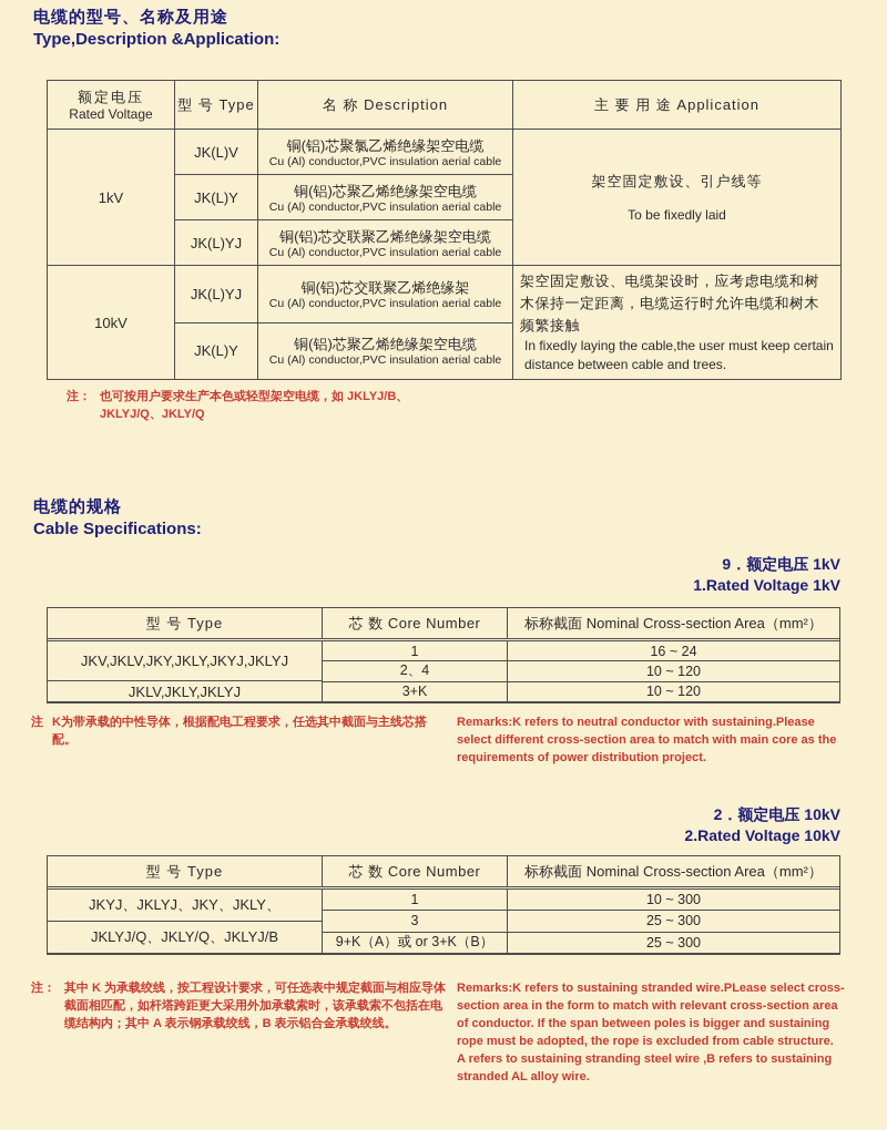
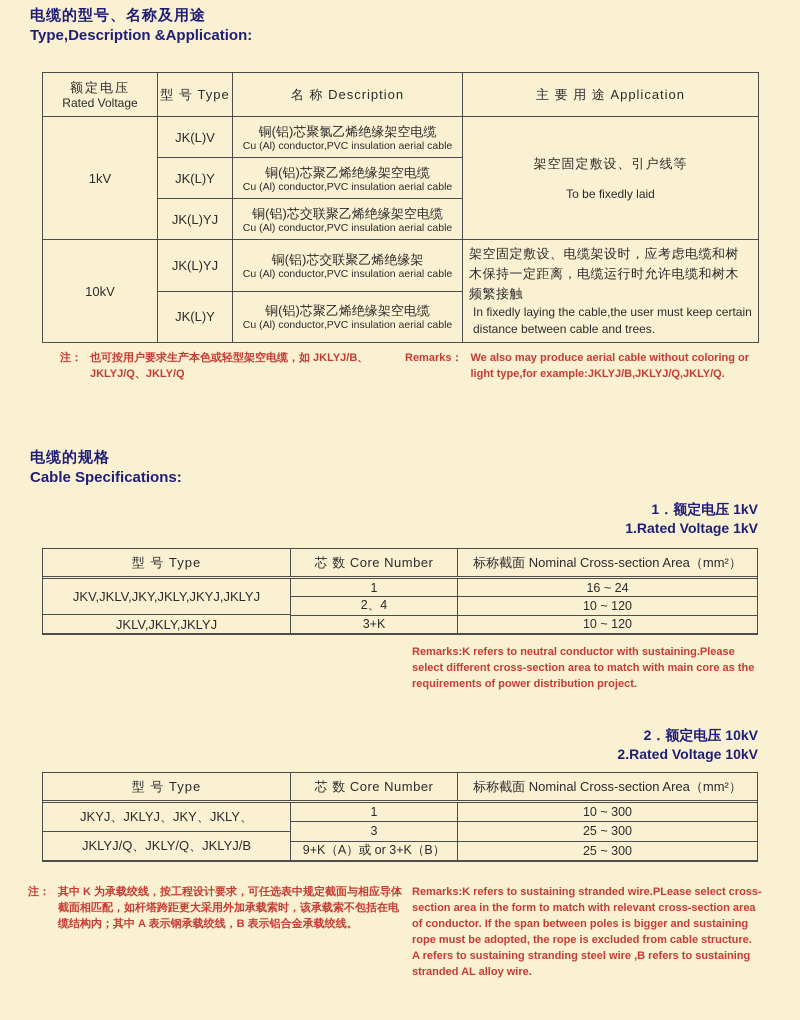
  电缆的型号、名称及用途
  Type,Description &Application:
  额定电压 Rated Voltage	型 号 Type	名 称 Description	主 要 用 途 Application
  1kV	JK(L)V	铜(铝)芯聚氯乙烯绝缘架空电缆 Cu (Al) conductor,PVC insulation aerial cable	架空固定敷设、引户线等 To be fixedly laid
  JK(L)Y	铜(铝)芯聚乙烯绝缘架空电缆 Cu (Al) conductor,PVC insulation aerial cable
  JK(L)YJ	铜(铝)芯交联聚乙烯绝缘架空电缆 Cu (Al) conductor,PVC insulation aerial cable
  10kV	JK(L)YJ	铜(铝)芯交联聚乙烯绝缘架 Cu (Al) conductor,PVC insulation aerial cable	架空固定敷设、电缆架设时，应考虑电缆和树木保持一定距离，电缆运行时允许电缆和树木频繁接触 In fixedly laying the cable,the user must keep certain distance between cable and trees.
  JK(L)Y	铜(铝)芯聚乙烯绝缘架空电缆 Cu (Al) conductor,PVC insulation aerial cable
  注：
  也可按用户要求生产本色或轻型架空电缆，如 JKLYJ/B、JKLYJ/Q、JKLY/Q
+ Remarks：
+ We also may produce aerial cable without coloring or light type,for example:JKLYJ/B,JKLYJ/Q,JKLY/Q.
  电缆的规格
  Cable Specifications:
- 9．额定电压 1kV
+ 1．额定电压 1kV
  1.Rated Voltage 1kV
  型 号 Type
  芯 数 Core Number
  标称截面 Nominal Cross-section Area（mm²）
  JKV,JKLV,JKY,JKLY,JKYJ,JKLYJ
  JKLV,JKLY,JKLYJ
  1
  16 ~ 24
  2、4
  10 ~ 120
  3+K
  10 ~ 120
- 注
- K为带承载的中性导体，根据配电工程要求，任选其中截面与主线芯搭配。
  Remarks:K refers to neutral conductor with sustaining.Please select different cross-section area to match with main core as the requirements of power distribution project.
  2．额定电压 10kV
  2.Rated Voltage 10kV
  型 号 Type
  芯 数 Core Number
  标称截面 Nominal Cross-section Area（mm²）
  JKYJ、JKLYJ、JKY、JKLY、
  JKLYJ/Q、JKLY/Q、JKLYJ/B
  1
  10 ~ 300
  3
  25 ~ 300
  9+K（A）或 or 3+K（B）
  25 ~ 300
  注：
  其中 K 为承载绞线，按工程设计要求，可任选表中规定截面与相应导体截面相匹配，如杆塔跨距更大采用外加承载索时，该承载索不包括在电缆结构内；其中 A 表示钢承载绞线，B 表示铝合金承载绞线。
  Remarks:K refers to sustaining stranded wire.PLease select cross-section area in the form to match with relevant cross-section area of conductor. If the span between poles is bigger and sustaining rope must be adopted, the rope is excluded from cable structure. A refers to sustaining stranding steel wire ,B refers to sustaining stranded AL alloy wire.
